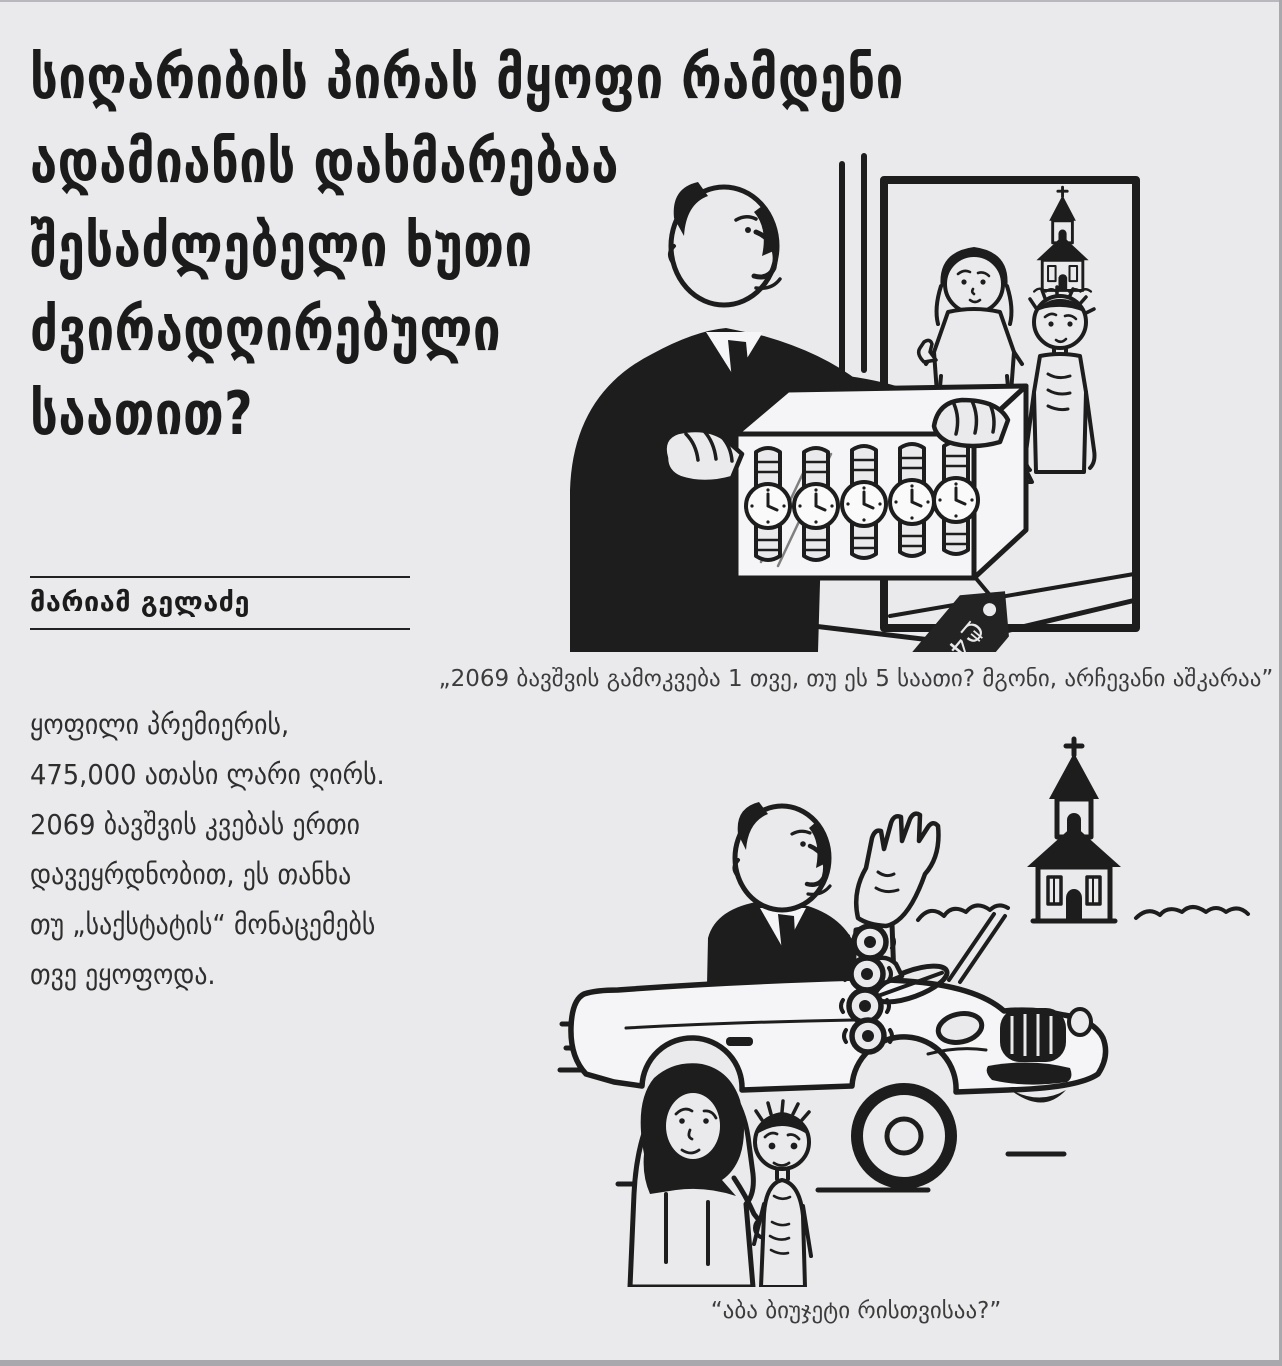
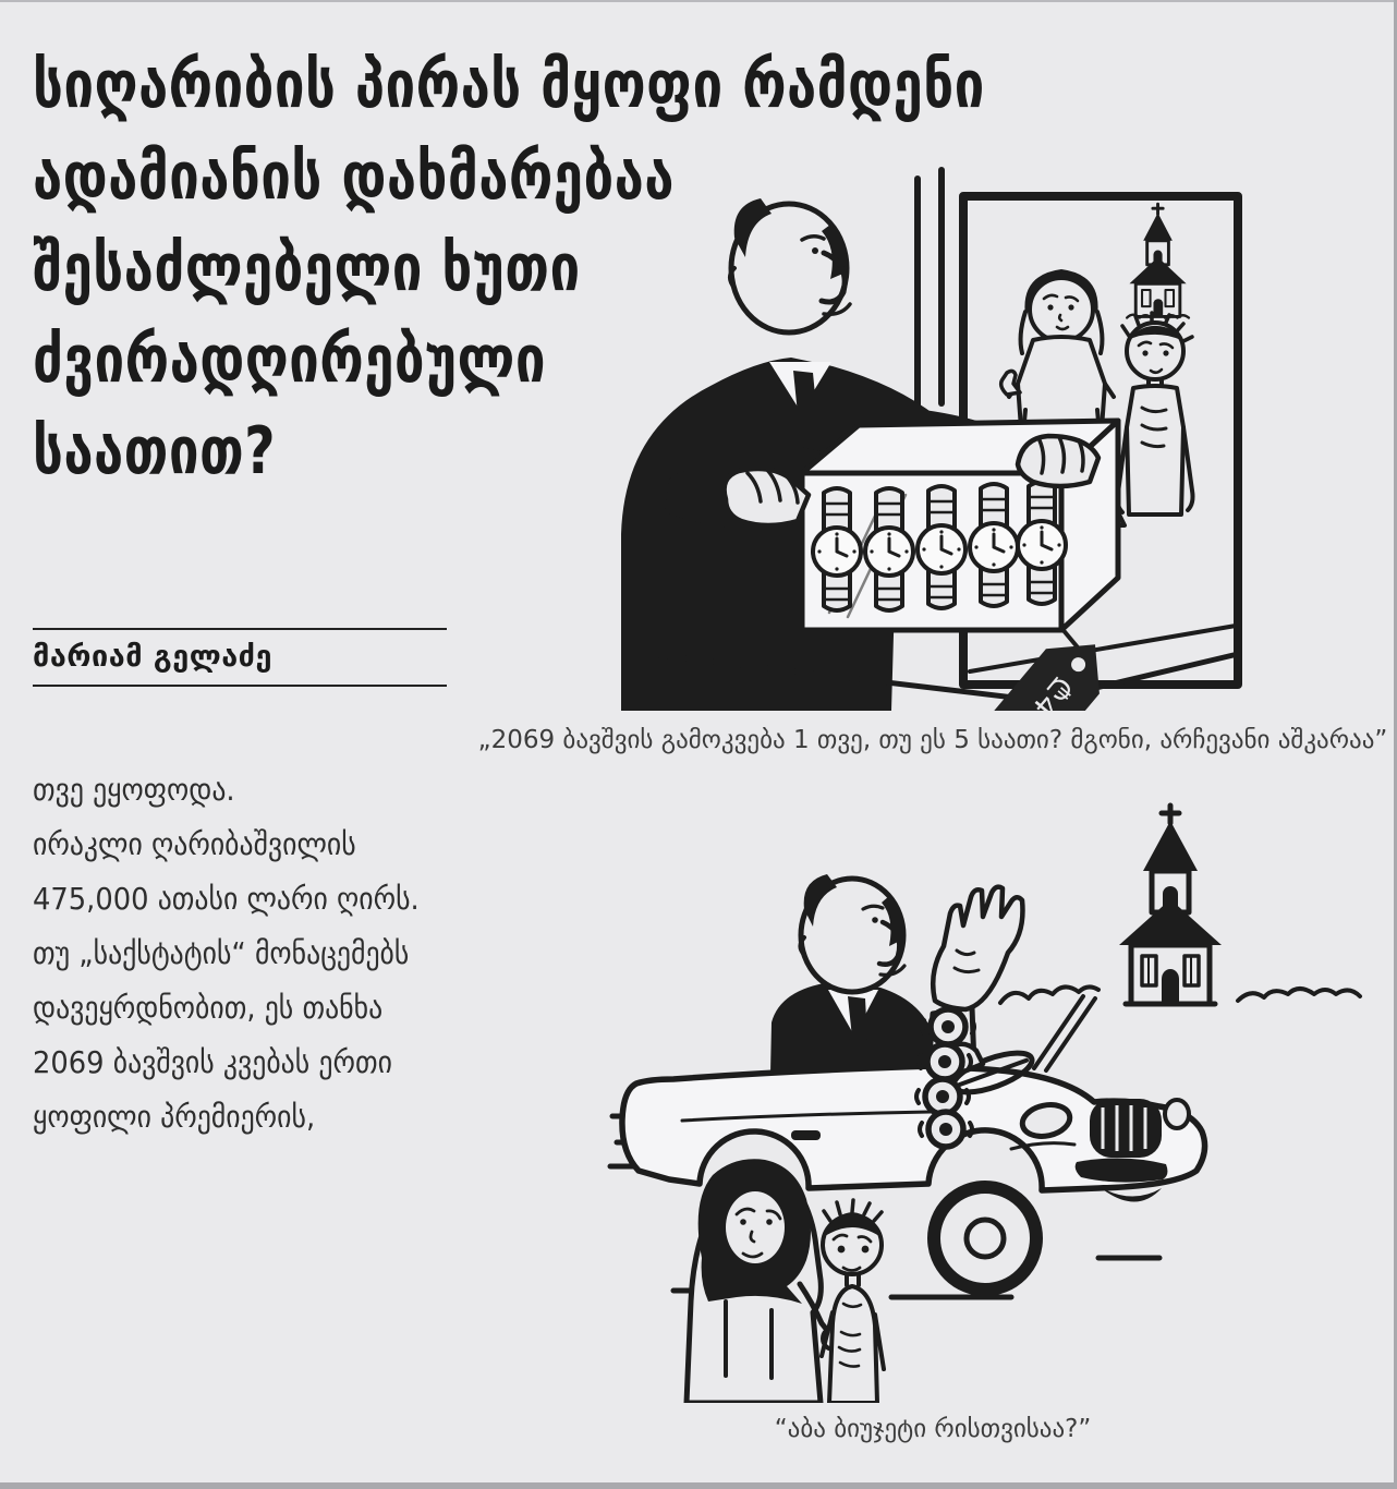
  სიღარიბის პირას მყოფი რამდენი
  ადამიანის დახმარებაა
  შესაძლებელი ხუთი
  ძვირადღირებული
  საათით?
  მარიამ გელაძე
- ყოფილი პრემიერის,
+ თვე ეყოფოდა.
+ ირაკლი ღარიბაშვილის
  475,000 ათასი ლარი ღირს.
- 2069 ბავშვის კვებას ერთი
+ თუ „საქსტატის“ მონაცემებს
  დავეყრდნობით, ეს თანხა
- თუ „საქსტატის“ მონაცემებს
+ 2069 ბავშვის კვებას ერთი
- თვე ეყოფოდა.
+ ყოფილი პრემიერის,
  „2069 ბავშვის გამოკვება 1 თვე, თუ ეს 5 საათი? მგონი, არჩევანი აშკარაა”
  “აბა ბიუჯეტი რისთვისაა?”
